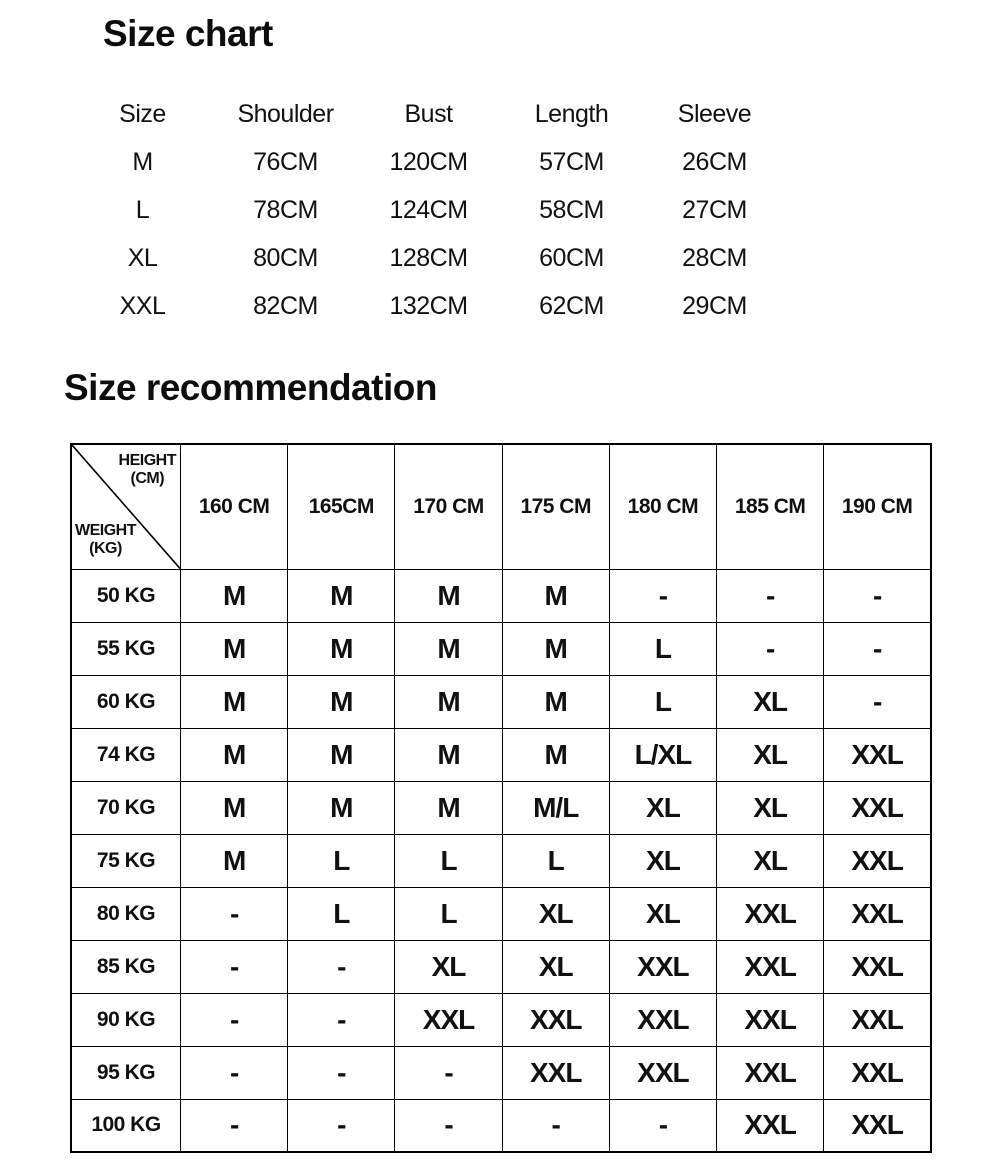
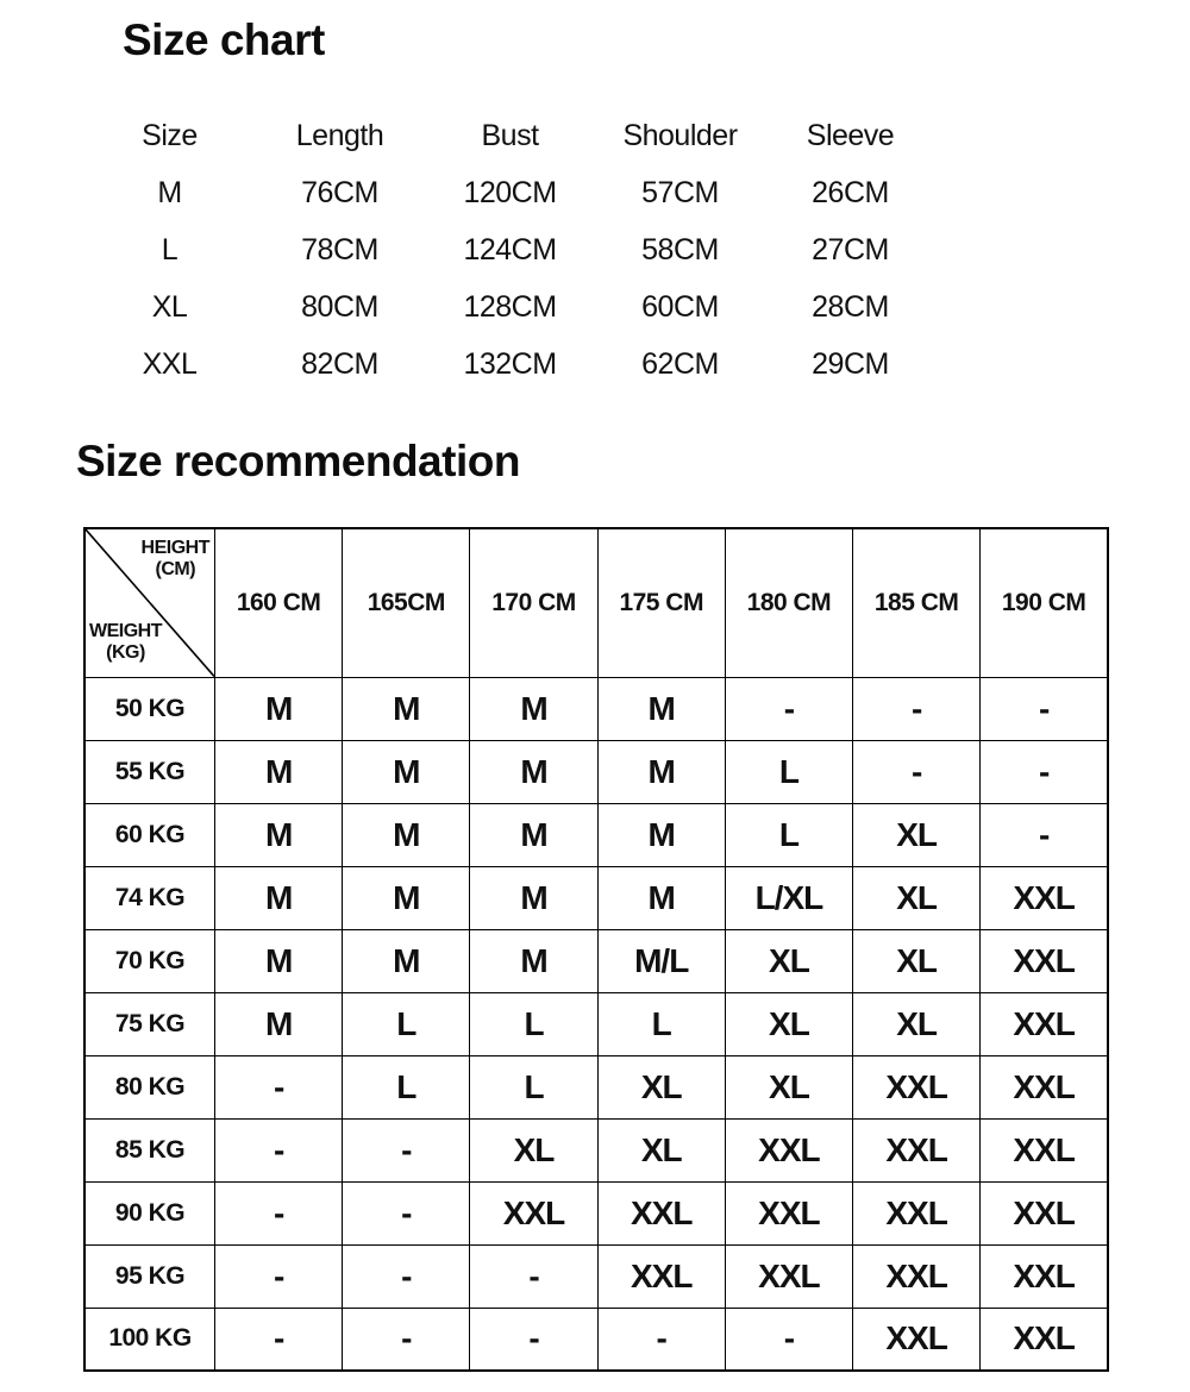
  Size chart
  Size
- Shoulder
+ Length
  Bust
- Length
+ Shoulder
  Sleeve
  M
  76CM
  120CM
  57CM
  26CM
  L
  78CM
  124CM
  58CM
  27CM
  XL
  80CM
  128CM
  60CM
  28CM
  XXL
  82CM
  132CM
  62CM
  29CM
  Size recommendation
  HEIGHT (CM)WEIGHT (KG)	160 CM	165CM	170 CM	175 CM	180 CM	185 CM	190 CM
  50 KG	M	M	M	M	-	-	-
  55 KG	M	M	M	M	L	-	-
  60 KG	M	M	M	M	L	XL	-
  74 KG	M	M	M	M	L/XL	XL	XXL
  70 KG	M	M	M	M/L	XL	XL	XXL
  75 KG	M	L	L	L	XL	XL	XXL
  80 KG	-	L	L	XL	XL	XXL	XXL
  85 KG	-	-	XL	XL	XXL	XXL	XXL
  90 KG	-	-	XXL	XXL	XXL	XXL	XXL
  95 KG	-	-	-	XXL	XXL	XXL	XXL
  100 KG	-	-	-	-	-	XXL	XXL
